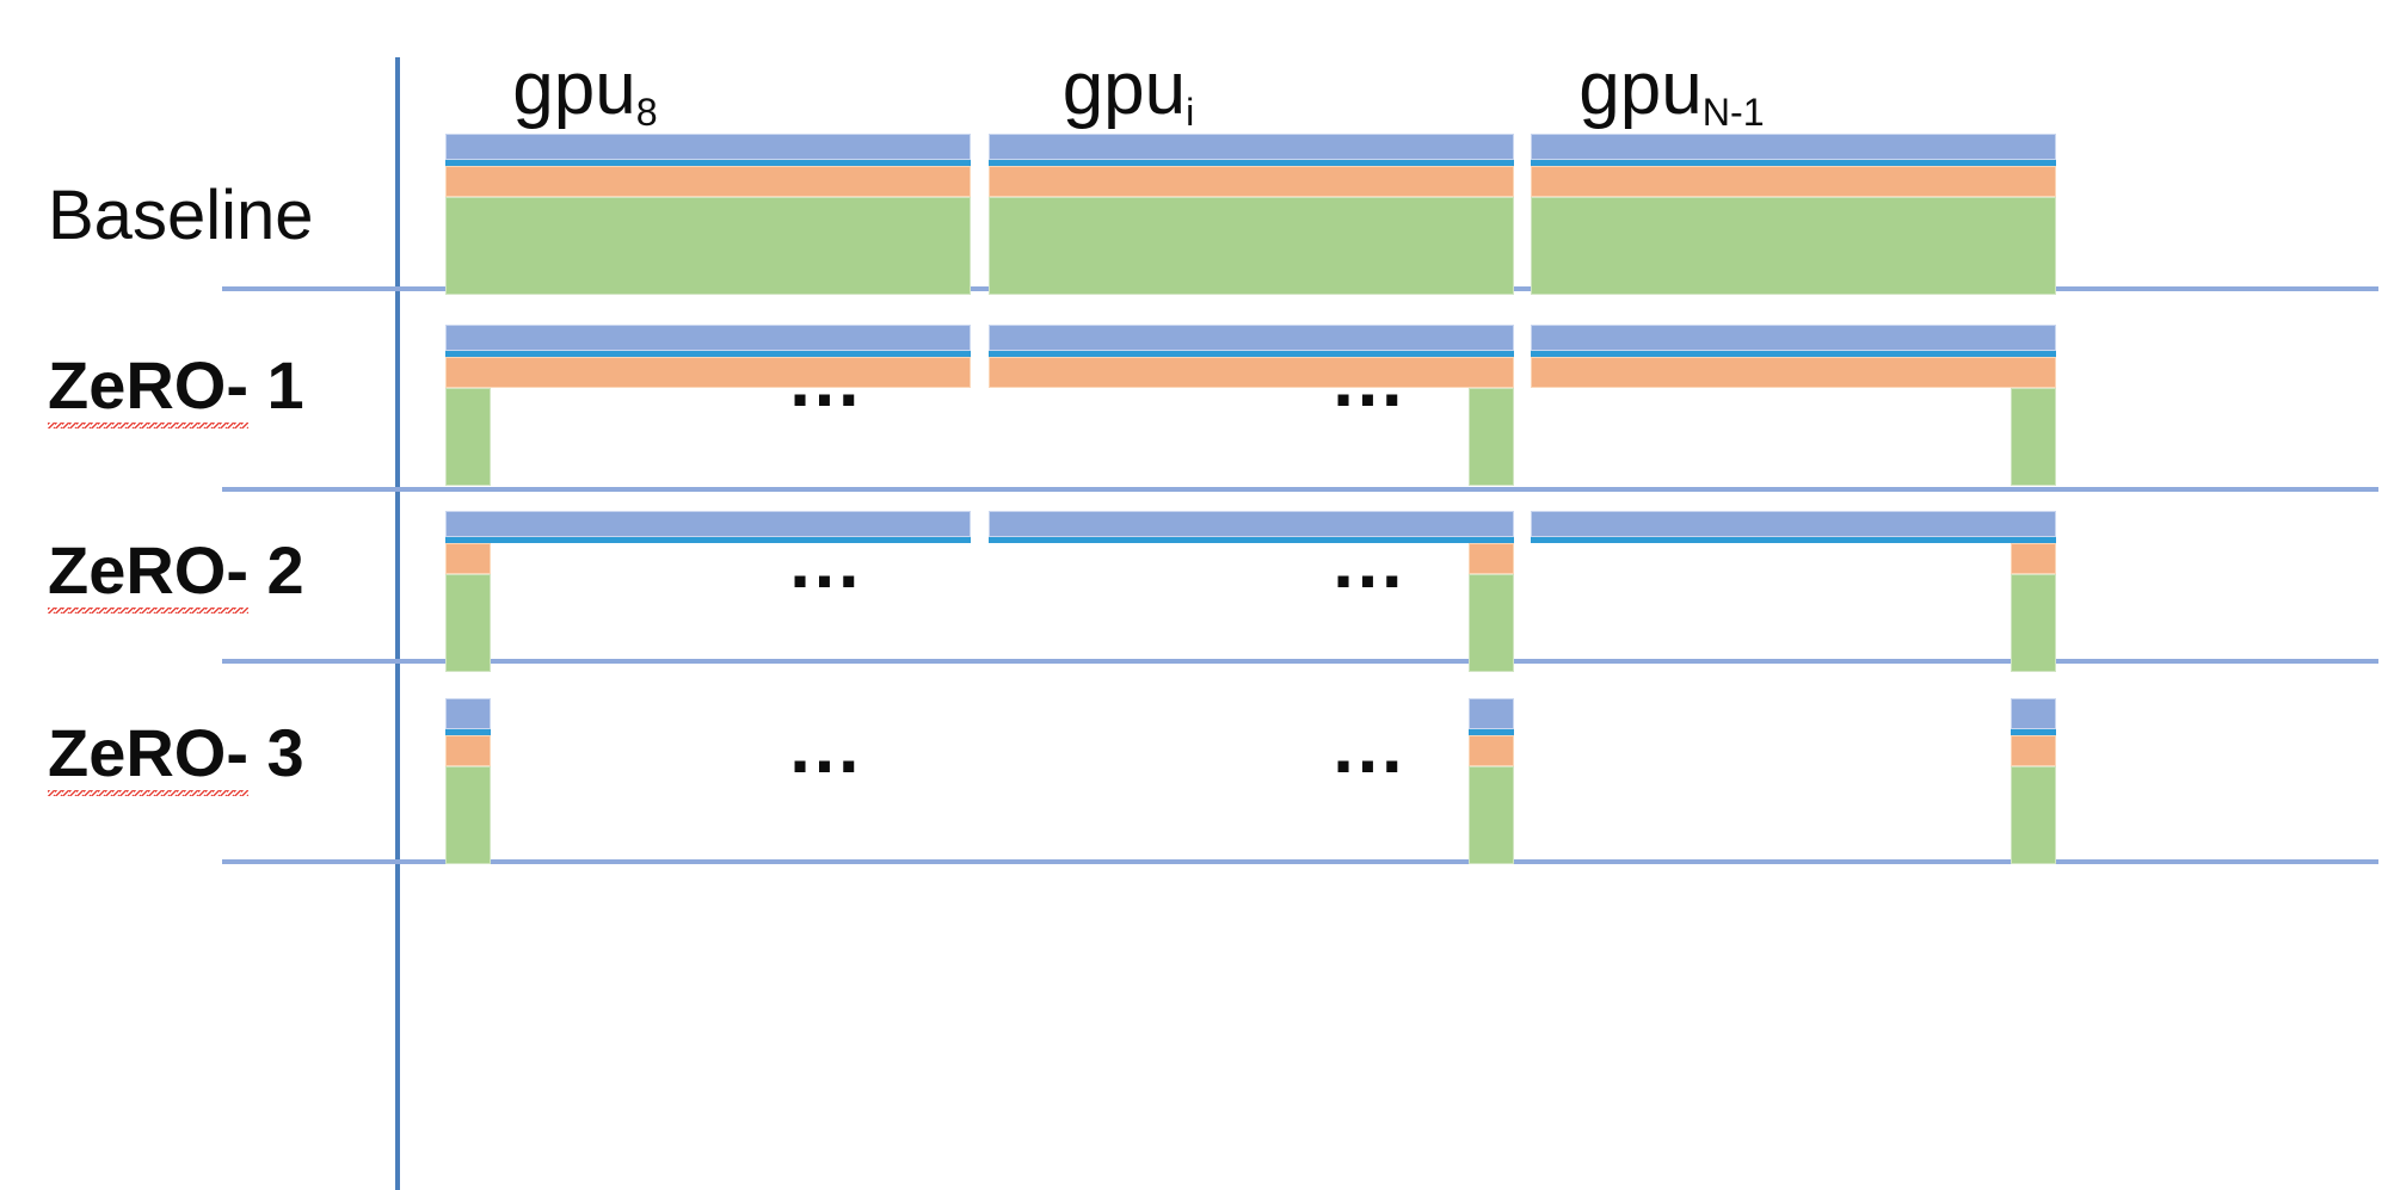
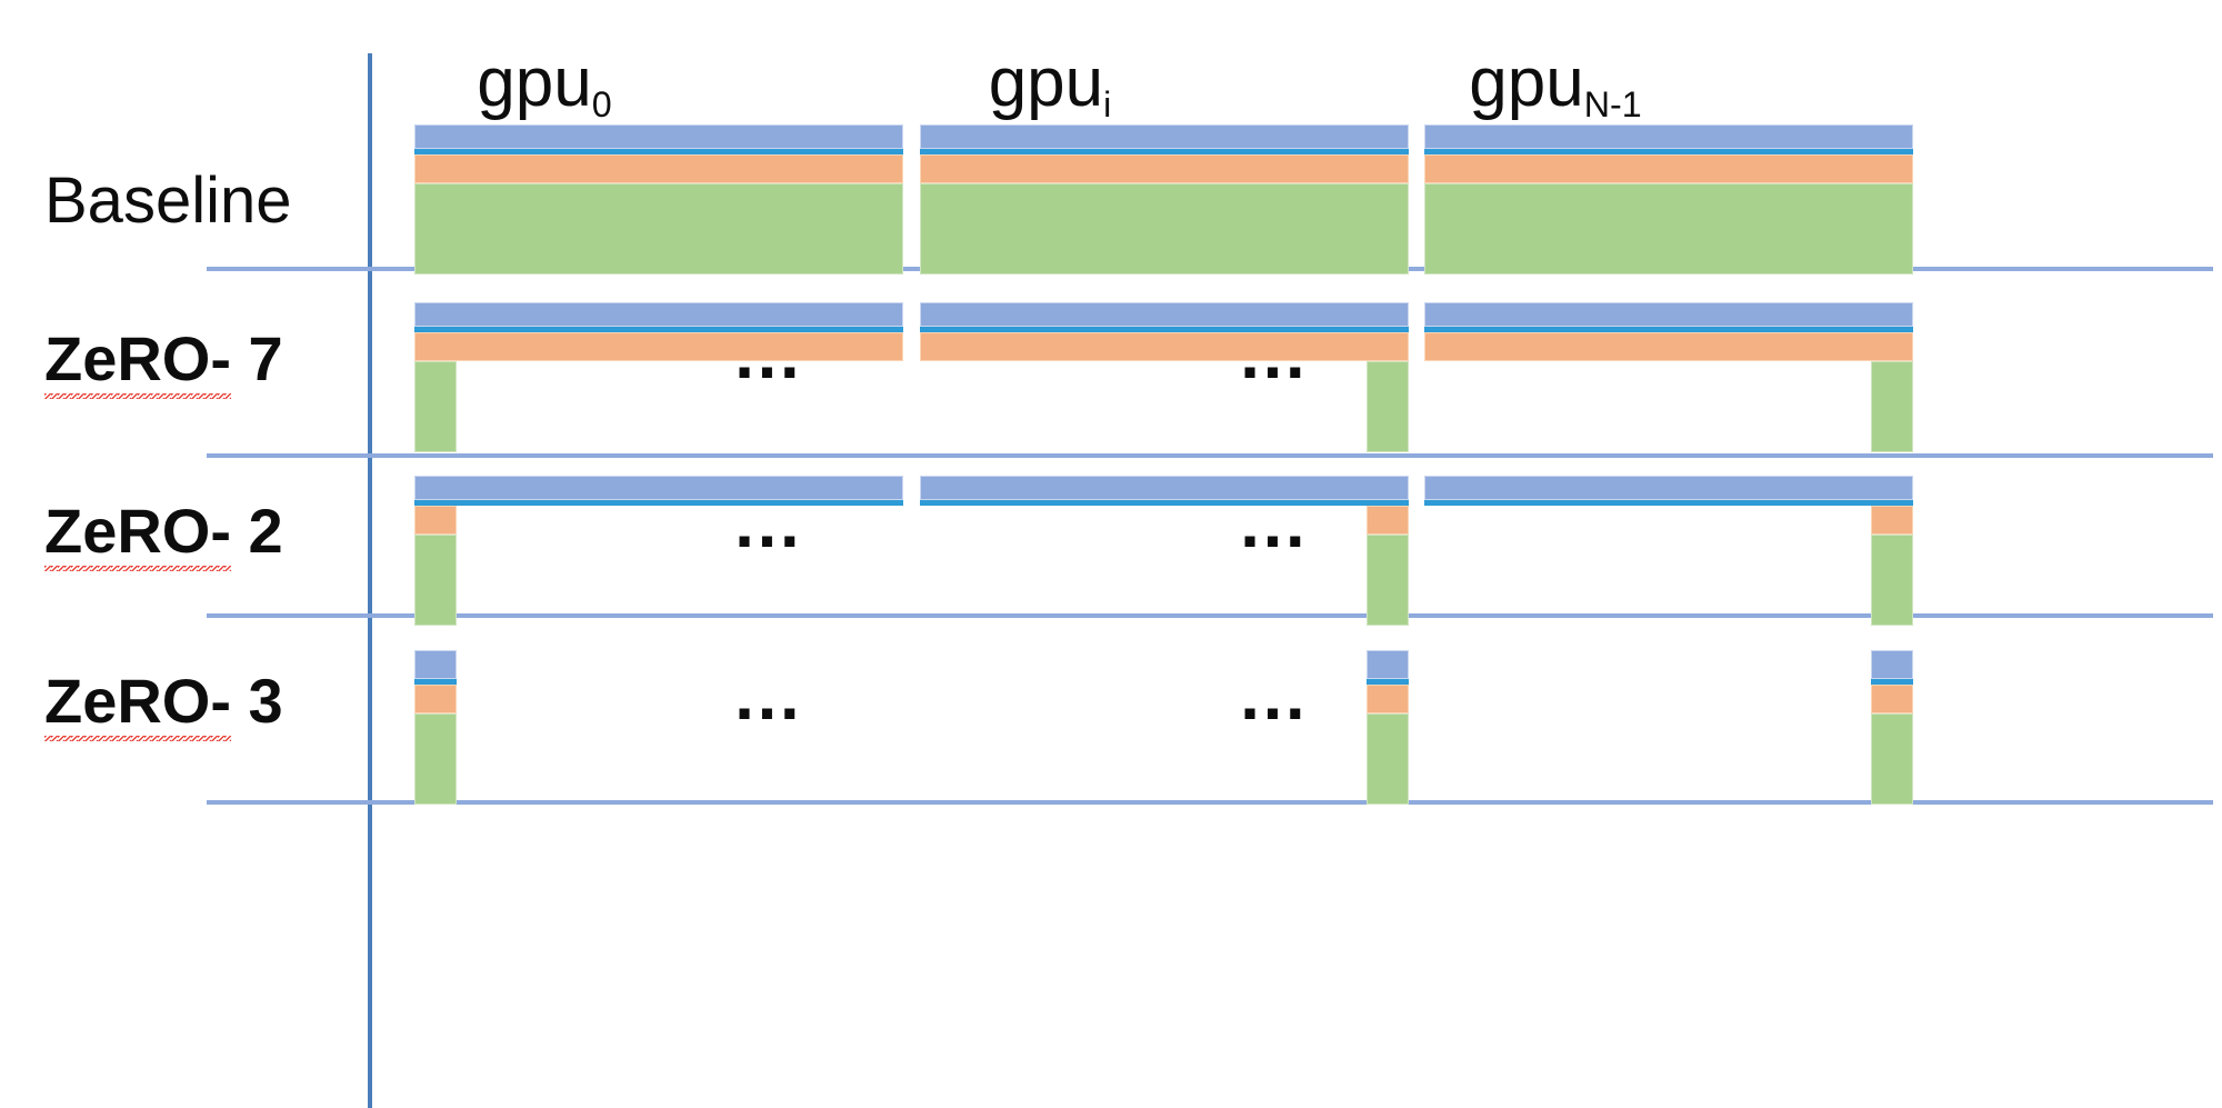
- gpu8
+ gpu0
  gpui
  gpuN-1
  Baseline
- ZeRO- 1
+ ZeRO- 7
  ZeRO- 2
  ZeRO- 3
  …
  …
  …
  …
